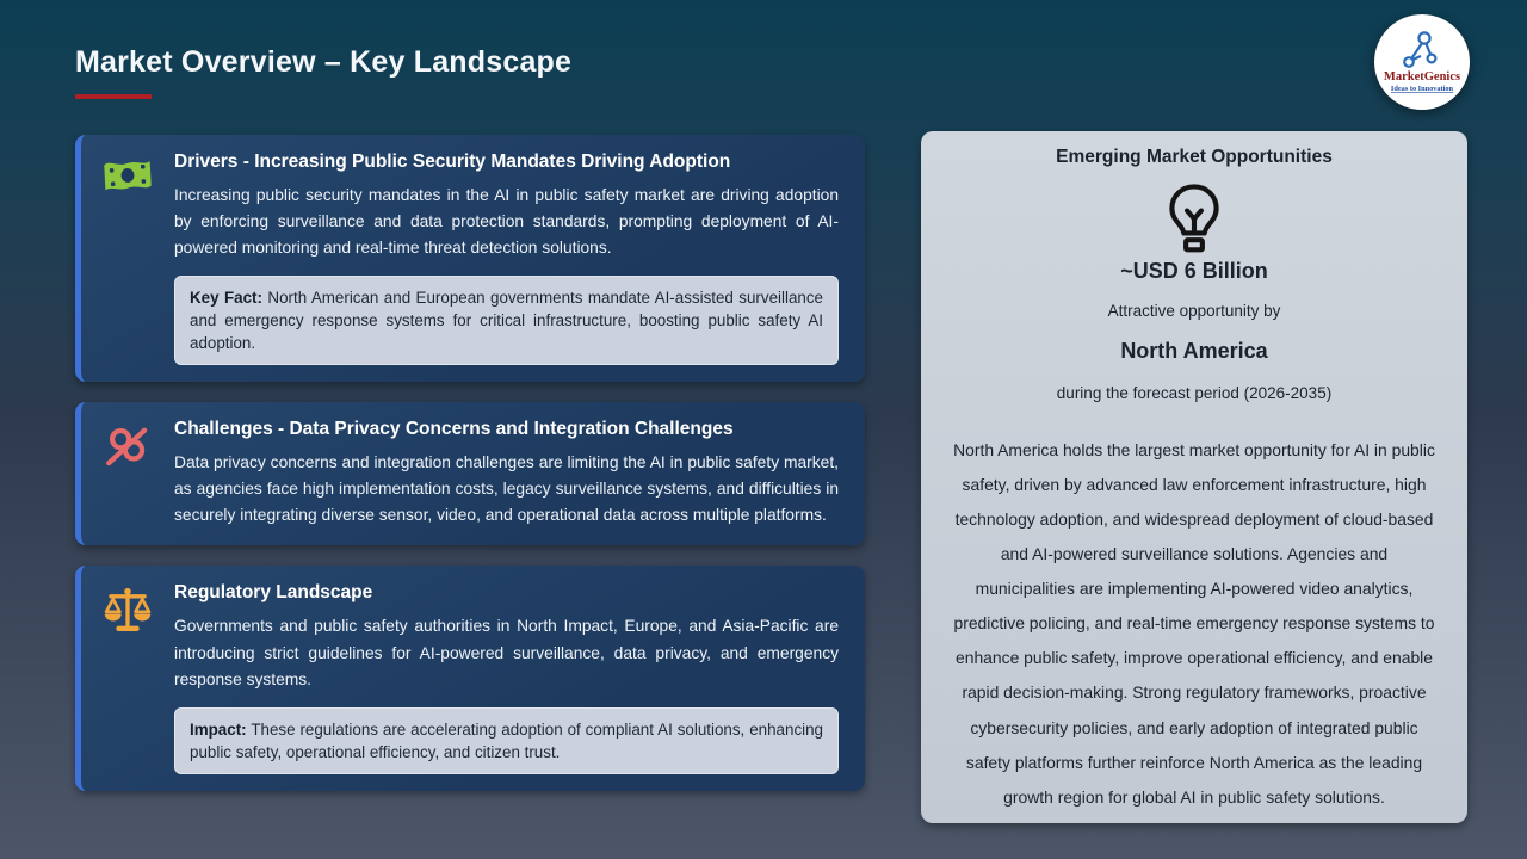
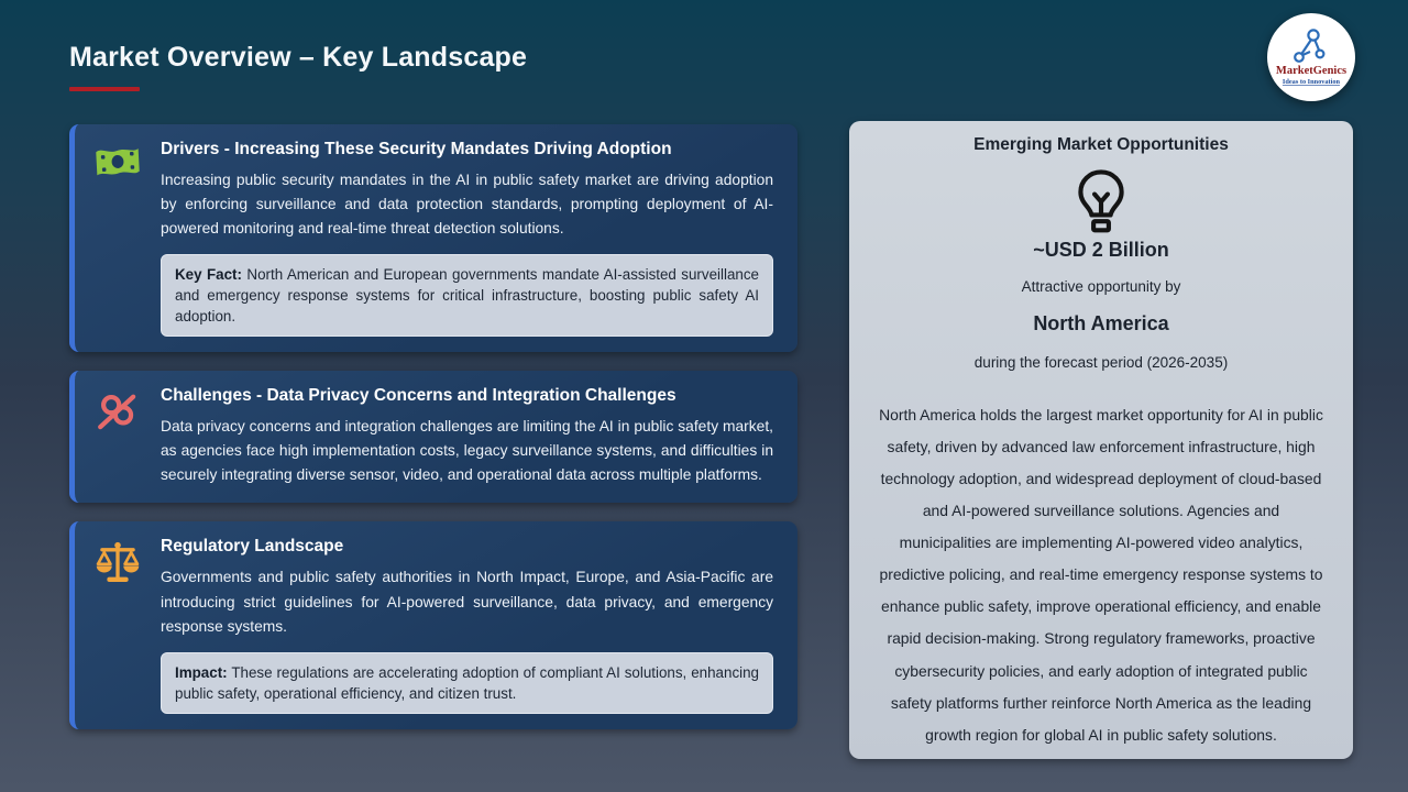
  Market Overview – Key Landscape
  MarketGenics
- Drivers - Increasing Public Security Mandates Driving Adoption
+ Drivers - Increasing These Security Mandates Driving Adoption
  Increasing public security mandates in the AI in public safety market are driving adoption by enforcing surveillance and data protection standards, prompting deployment of AI-powered monitoring and real-time threat detection solutions.
  Key Fact: North American and European governments mandate AI-assisted surveillance and emergency response systems for critical infrastructure, boosting public safety AI adoption.
  Challenges - Data Privacy Concerns and Integration Challenges
  Data privacy concerns and integration challenges are limiting the AI in public safety market, as agencies face high implementation costs, legacy surveillance systems, and difficulties in securely integrating diverse sensor, video, and operational data across multiple platforms.
  Regulatory Landscape
  Governments and public safety authorities in North Impact, Europe, and Asia-Pacific are introducing strict guidelines for AI-powered surveillance, data privacy, and emergency response systems.
  Impact: These regulations are accelerating adoption of compliant AI solutions, enhancing public safety, operational efficiency, and citizen trust.
  Emerging Market Opportunities
- ~USD 6 Billion
+ ~USD 2 Billion
  Attractive opportunity by
  North America
  during the forecast period (2026-2035)
  North America holds the largest market opportunity for AI in public safety, driven by advanced law enforcement infrastructure, high technology adoption, and widespread deployment of cloud-based and AI-powered surveillance solutions. Agencies and municipalities are implementing AI-powered video analytics, predictive policing, and real-time emergency response systems to enhance public safety, improve operational efficiency, and enable rapid decision-making. Strong regulatory frameworks, proactive cybersecurity policies, and early adoption of integrated public safety platforms further reinforce North America as the leading growth region for global AI in public safety solutions.
